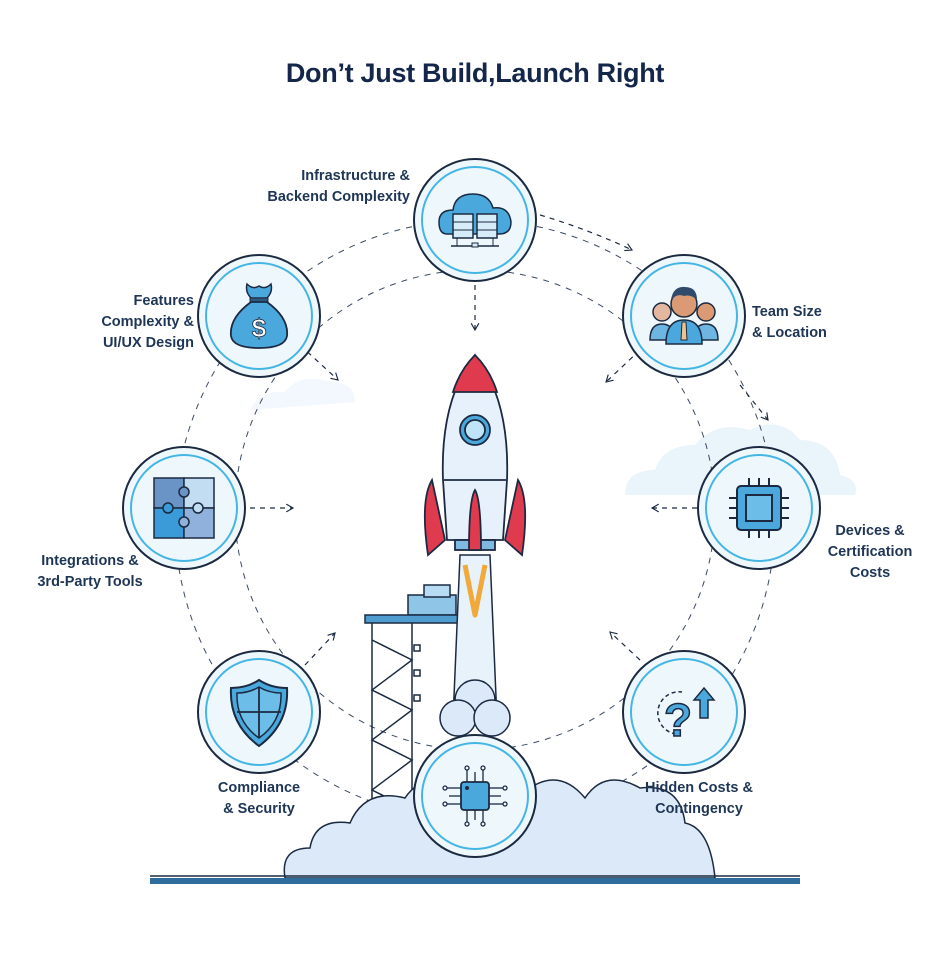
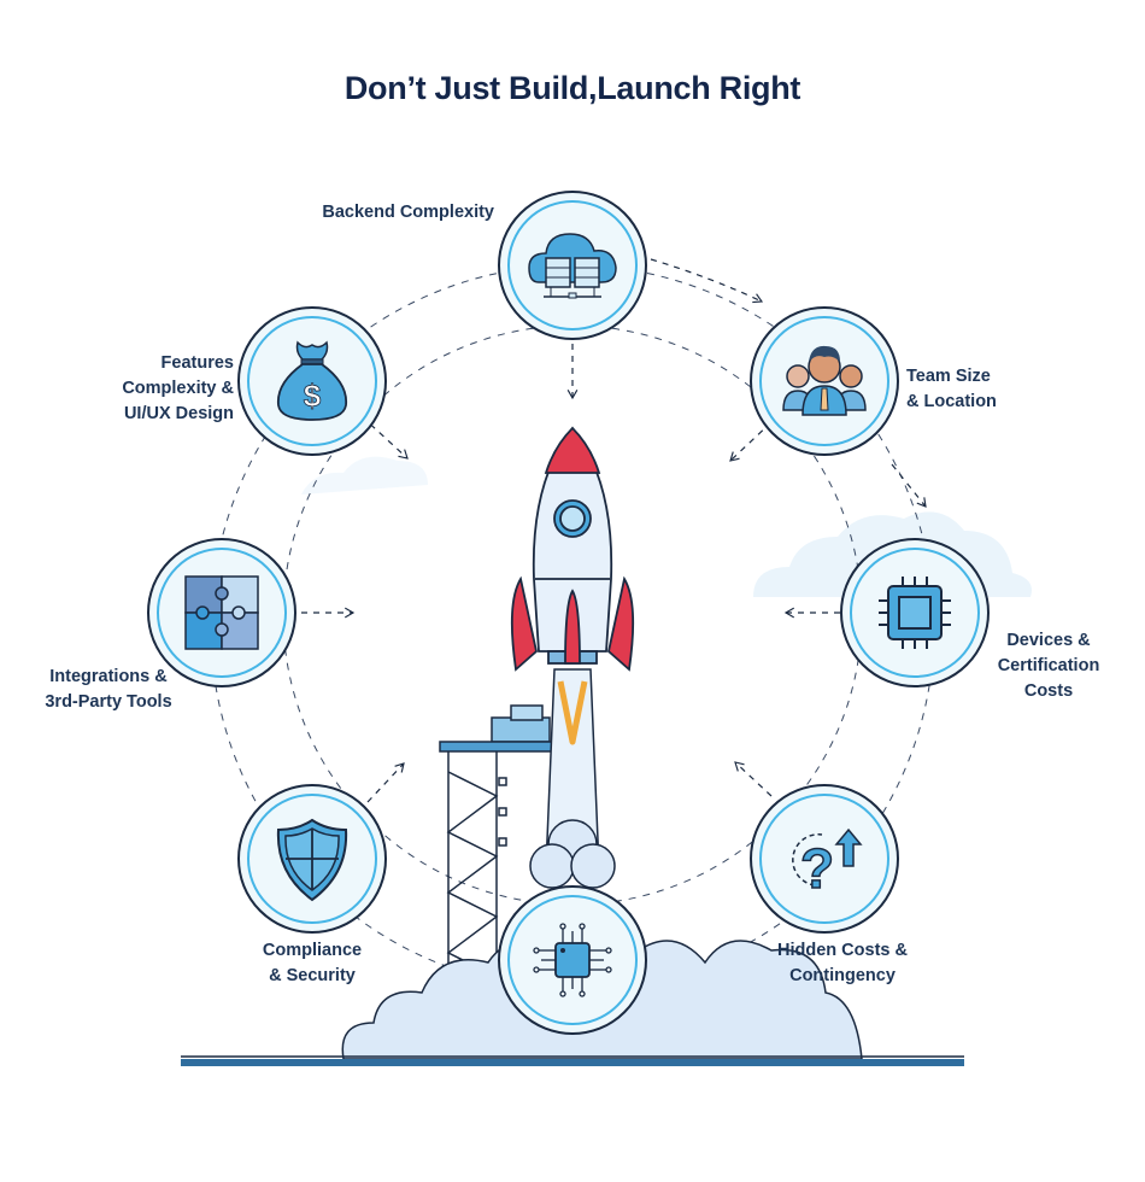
  Don’t Just Build,Launch Right
- Infrastructure &
  Backend Complexity
  Team Size
  & Location
  Devices &
  Certification
  Costs
  ?
  Hidden Costs &
  Contingency
  Compliance
  & Security
  Integrations &
  3rd-Party Tools
  $
  Features
  Complexity &
  UI/UX Design
